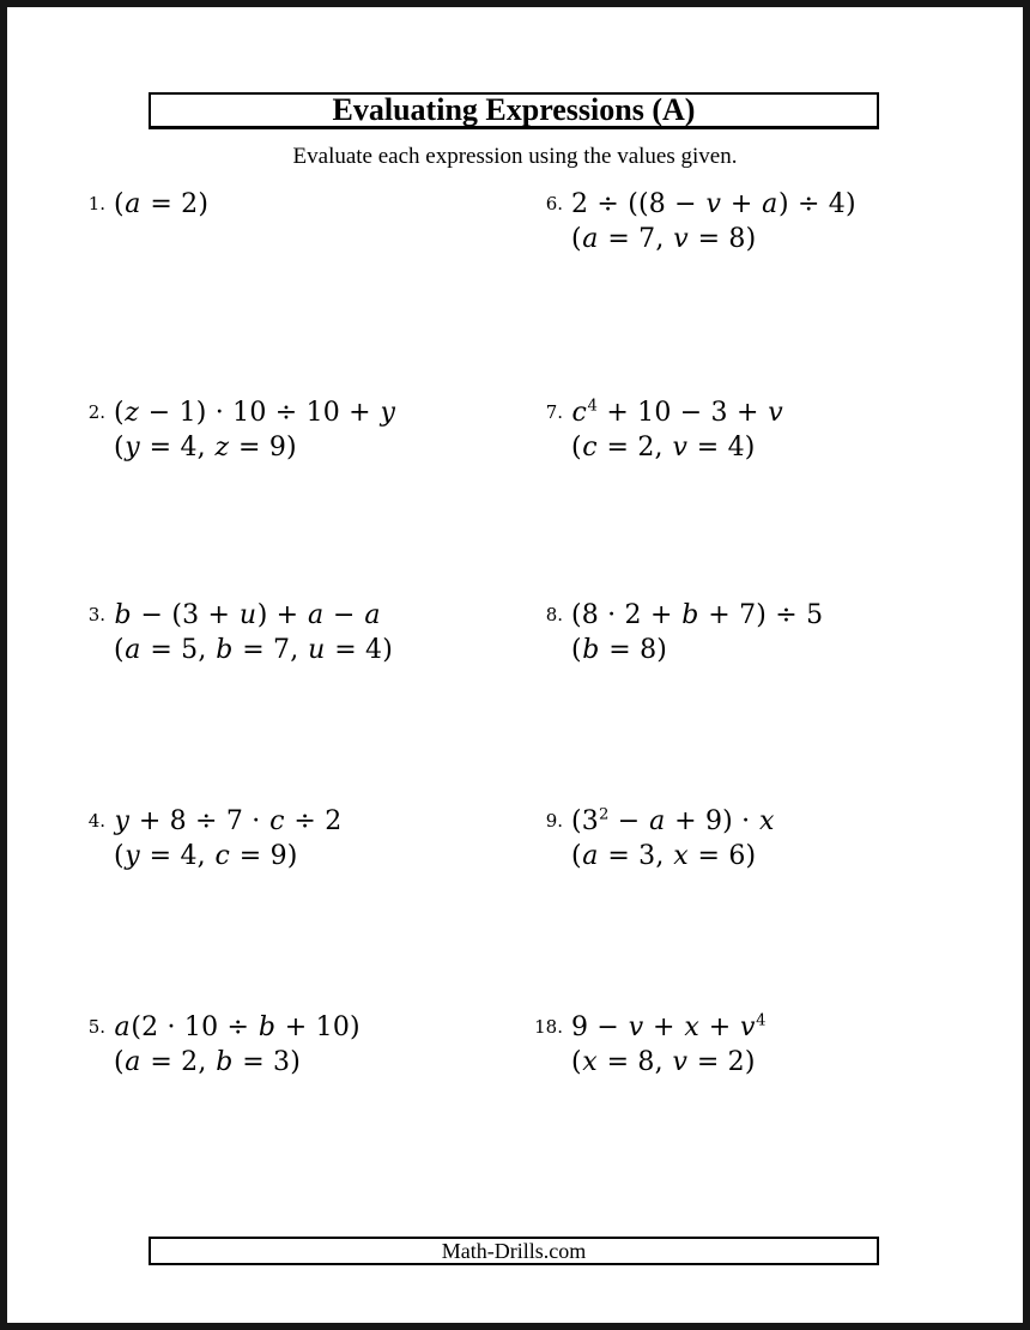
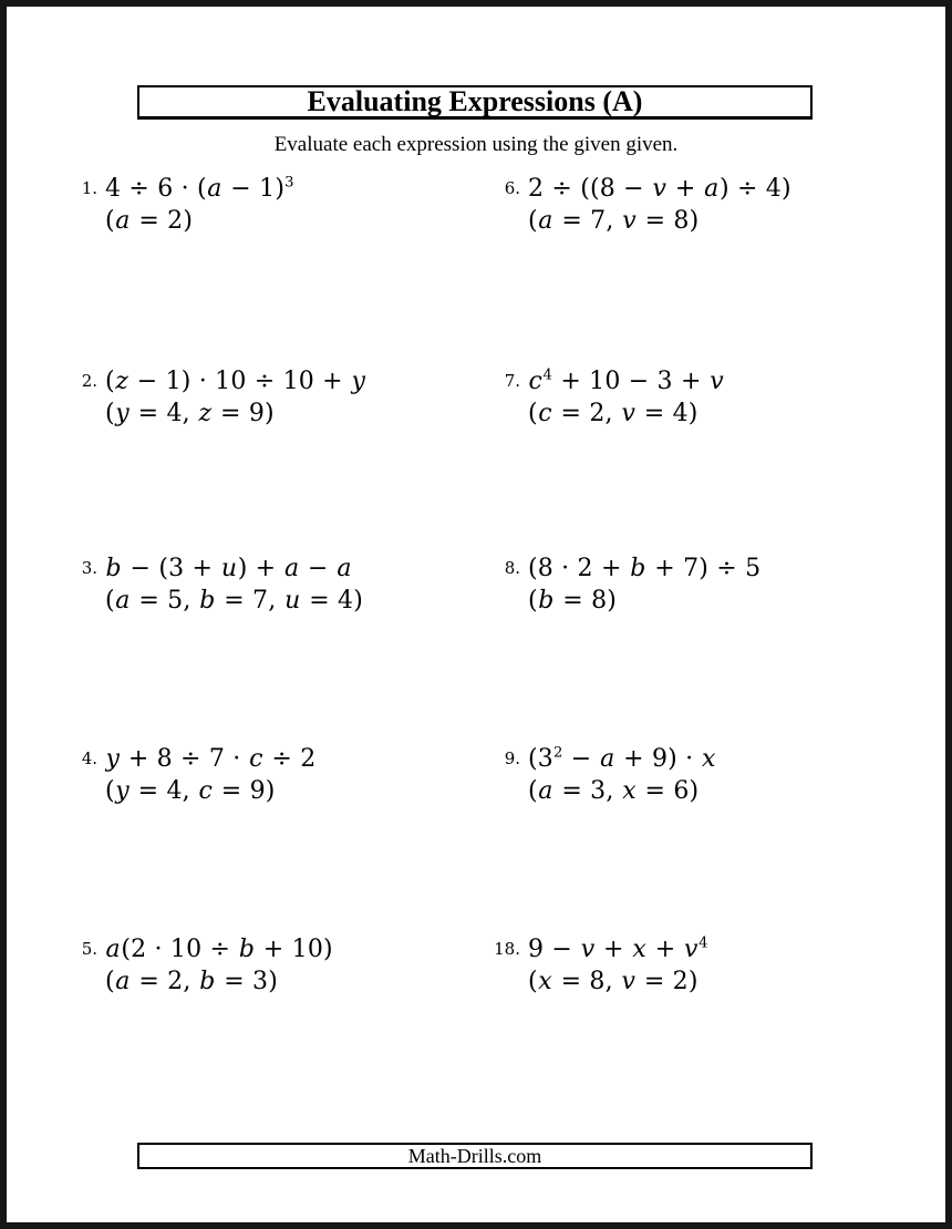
  Evaluating Expressions (A)
- Evaluate each expression using the values given.
+ Evaluate each expression using the given given.
  1.
+ 4 ÷ 6 · (a − 1)3
  (a = 2)
  2.
  (z − 1) · 10 ÷ 10 + y
  (y = 4, z = 9)
  3.
  b − (3 + u) + a − a
  (a = 5, b = 7, u = 4)
  4.
  y + 8 ÷ 7 · c ÷ 2
  (y = 4, c = 9)
  5.
  a(2 · 10 ÷ b + 10)
  (a = 2, b = 3)
  6.
  2 ÷ ((8 − v + a) ÷ 4)
  (a = 7, v = 8)
  7.
  c4 + 10 − 3 + v
  (c = 2, v = 4)
  8.
  (8 · 2 + b + 7) ÷ 5
  (b = 8)
  9.
  (32 − a + 9) · x
  (a = 3, x = 6)
  18.
  9 − v + x + v4
  (x = 8, v = 2)
  Math-Drills.com
